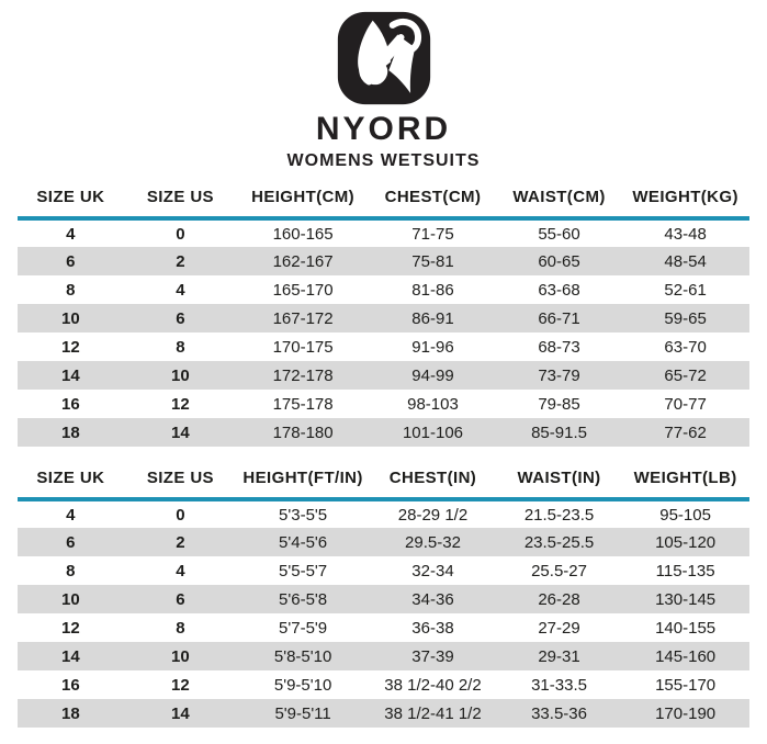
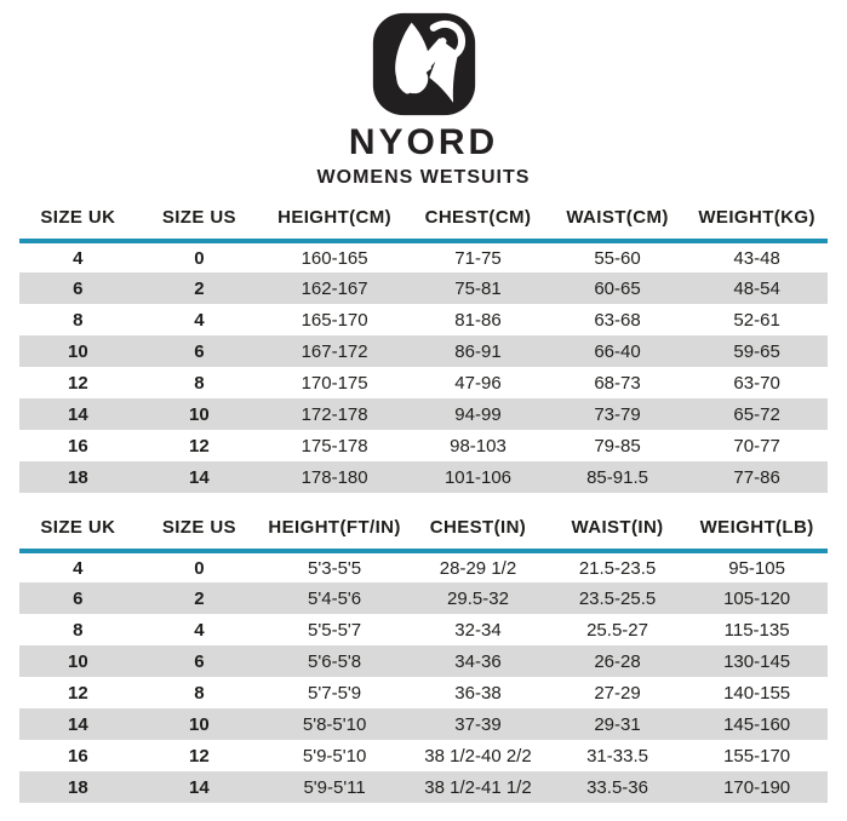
  NYORD
  WOMENS WETSUITS
  SIZE UK	SIZE US	HEIGHT(CM)	CHEST(CM)	WAIST(CM)	WEIGHT(KG)
  4	0	160-165	71-75	55-60	43-48
  6	2	162-167	75-81	60-65	48-54
  8	4	165-170	81-86	63-68	52-61
- 10	6	167-172	86-91	66-71	59-65
+ 10	6	167-172	86-91	66-40	59-65
- 12	8	170-175	91-96	68-73	63-70
+ 12	8	170-175	47-96	68-73	63-70
  14	10	172-178	94-99	73-79	65-72
  16	12	175-178	98-103	79-85	70-77
- 18	14	178-180	101-106	85-91.5	77-62
+ 18	14	178-180	101-106	85-91.5	77-86
  SIZE UK	SIZE US	HEIGHT(FT/IN)	CHEST(IN)	WAIST(IN)	WEIGHT(LB)
  4	0	5'3-5'5	28-29 1/2	21.5-23.5	95-105
  6	2	5'4-5'6	29.5-32	23.5-25.5	105-120
  8	4	5'5-5'7	32-34	25.5-27	115-135
  10	6	5'6-5'8	34-36	26-28	130-145
  12	8	5'7-5'9	36-38	27-29	140-155
  14	10	5'8-5'10	37-39	29-31	145-160
  16	12	5'9-5'10	38 1/2-40 2/2	31-33.5	155-170
  18	14	5'9-5'11	38 1/2-41 1/2	33.5-36	170-190
